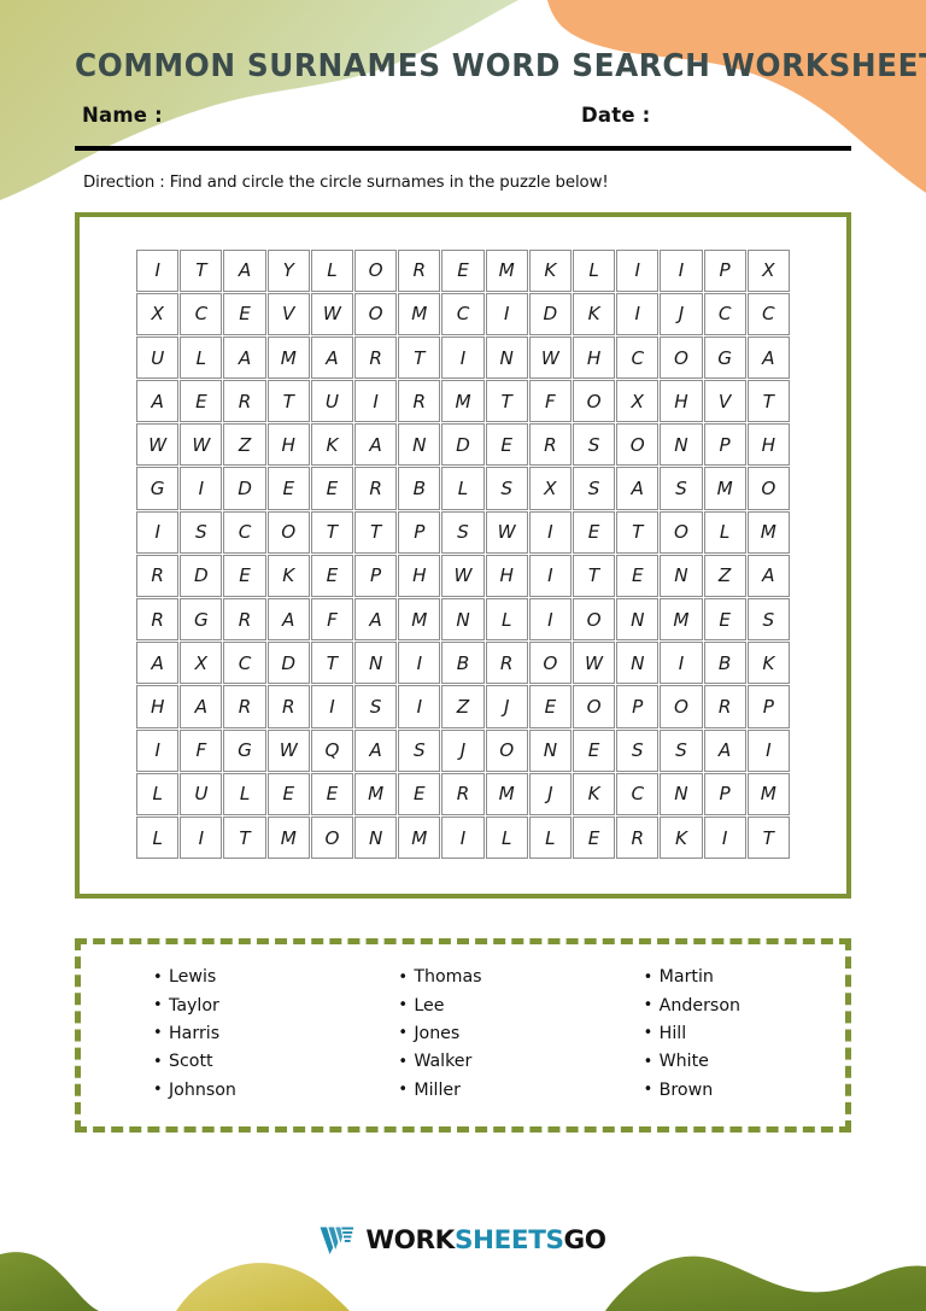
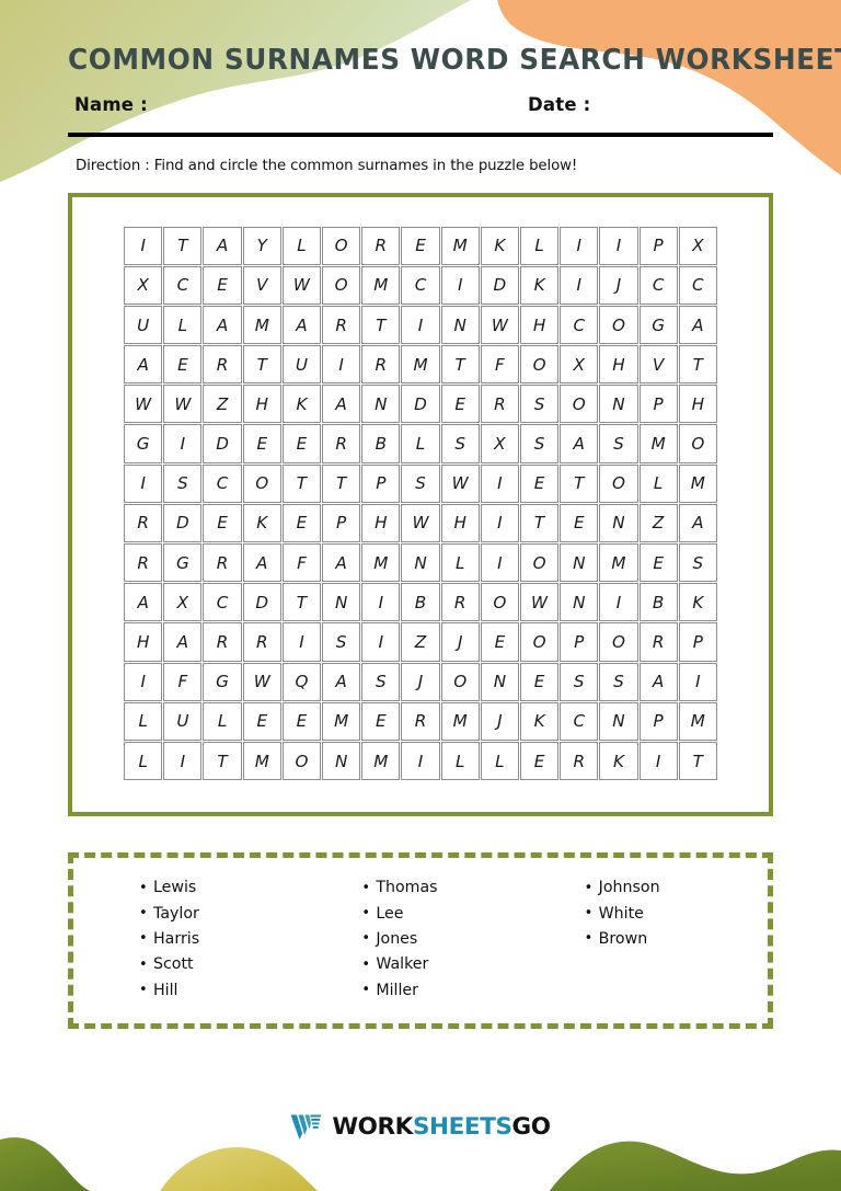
  COMMON SURNAMES WORD SEARCH WORKSHEE
  Name :
  Date :
- Direction : Find and circle the circle surnames in the puzzle below!
+ Direction : Find and circle the common surnames in the puzzle below!
  I	T	A	Y	L	O	R	E	M	K	L	I	I	P	X
  X	C	E	V	W	O	M	C	I	D	K	I	J	C	C
  U	L	A	M	A	R	T	I	N	W	H	C	O	G	A
  A	E	R	T	U	I	R	M	T	F	O	X	H	V	T
  W	W	Z	H	K	A	N	D	E	R	S	O	N	P	H
  G	I	D	E	E	R	B	L	S	X	S	A	S	M	O
  I	S	C	O	T	T	P	S	W	I	E	T	O	L	M
  R	D	E	K	E	P	H	W	H	I	T	E	N	Z	A
  R	G	R	A	F	A	M	N	L	I	O	N	M	E	S
  A	X	C	D	T	N	I	B	R	O	W	N	I	B	K
  H	A	R	R	I	S	I	Z	J	E	O	P	O	R	P
  I	F	G	W	Q	A	S	J	O	N	E	S	S	A	I
  L	U	L	E	E	M	E	R	M	J	K	C	N	P	M
  L	I	T	M	O	N	M	I	L	L	E	R	K	I	T
  Lewis
  Taylor
  Harris
  Scott
- Johnson
+ Hill
  Thomas
  Lee
  Jones
  Walker
  Miller
- Martin
- Anderson
- Hill
+ Johnson
  White
  Brown
  WORKSHEETSGO
